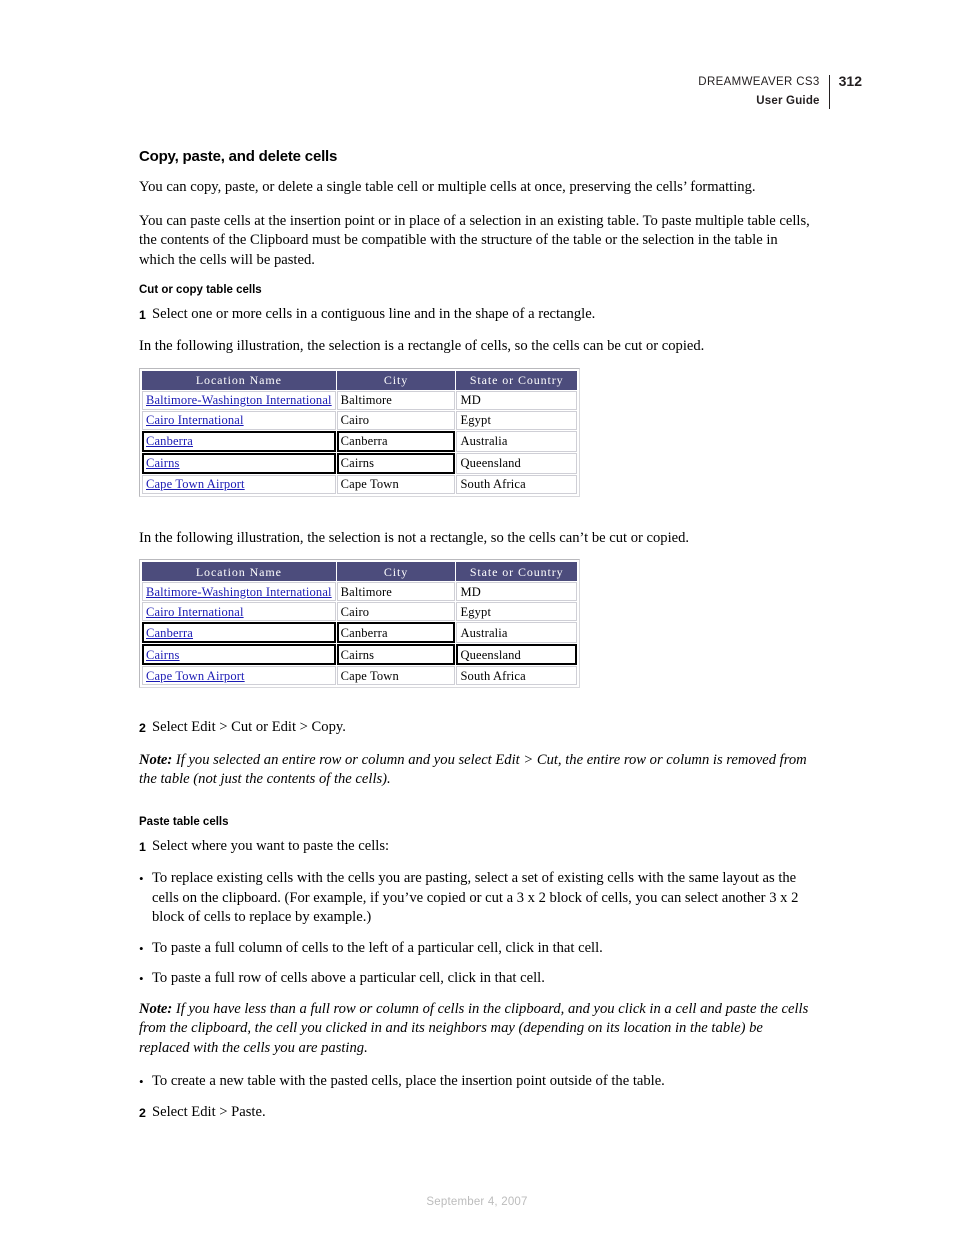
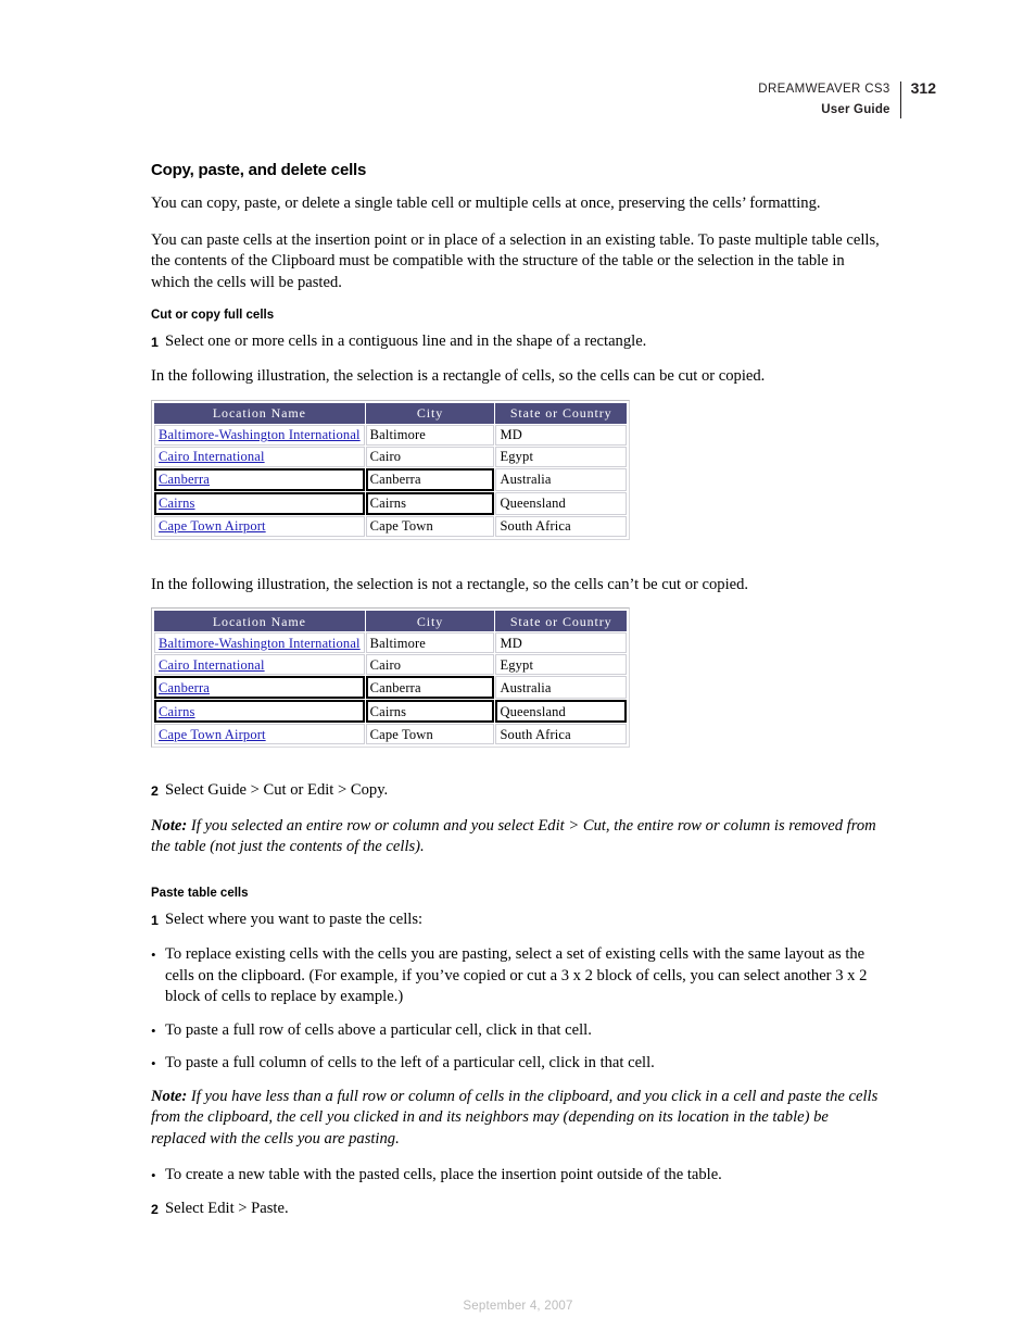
  DREAMWEAVER CS3
  User Guide
  312
  Copy, paste, and delete cells
  You can copy, paste, or delete a single table cell or multiple cells at once, preserving the cells’ formatting.
  You can paste cells at the insertion point or in place of a selection in an existing table. To paste multiple table cells, the contents of the Clipboard must be compatible with the structure of the table or the selection in the table in which the cells will be pasted.
- Cut or copy table cells
+ Cut or copy full cells
  1
  Select one or more cells in a contiguous line and in the shape of a rectangle.
  In the following illustration, the selection is a rectangle of cells, so the cells can be cut or copied.
  Location Name	City	State or Country
  Baltimore-Washington International	Baltimore	MD
  Cairo International	Cairo	Egypt
  Canberra	Canberra	Australia
  Cairns	Cairns	Queensland
  Cape Town Airport	Cape Town	South Africa
  In the following illustration, the selection is not a rectangle, so the cells can’t be cut or copied.
  Location Name	City	State or Country
  Baltimore-Washington International	Baltimore	MD
  Cairo International	Cairo	Egypt
  Canberra	Canberra	Australia
  Cairns	Cairns	Queensland
  Cape Town Airport	Cape Town	South Africa
  2
- Select Edit > Cut or Edit > Copy.
+ Select Guide > Cut or Edit > Copy.
  Note: If you selected an entire row or column and you select Edit > Cut, the entire row or column is removed from the table (not just the contents of the cells).
  Paste table cells
  1
  Select where you want to paste the cells:
  •
  To replace existing cells with the cells you are pasting, select a set of existing cells with the same layout as the cells on the clipboard. (For example, if you’ve copied or cut a 3 x 2 block of cells, you can select another 3 x 2 block of cells to replace by example.)
  •
- To paste a full column of cells to the left of a particular cell, click in that cell.
+ To paste a full row of cells above a particular cell, click in that cell.
  •
- To paste a full row of cells above a particular cell, click in that cell.
+ To paste a full column of cells to the left of a particular cell, click in that cell.
  Note: If you have less than a full row or column of cells in the clipboard, and you click in a cell and paste the cells from the clipboard, the cell you clicked in and its neighbors may (depending on its location in the table) be replaced with the cells you are pasting.
  •
  To create a new table with the pasted cells, place the insertion point outside of the table.
  2
  Select Edit > Paste.
  September 4, 2007
